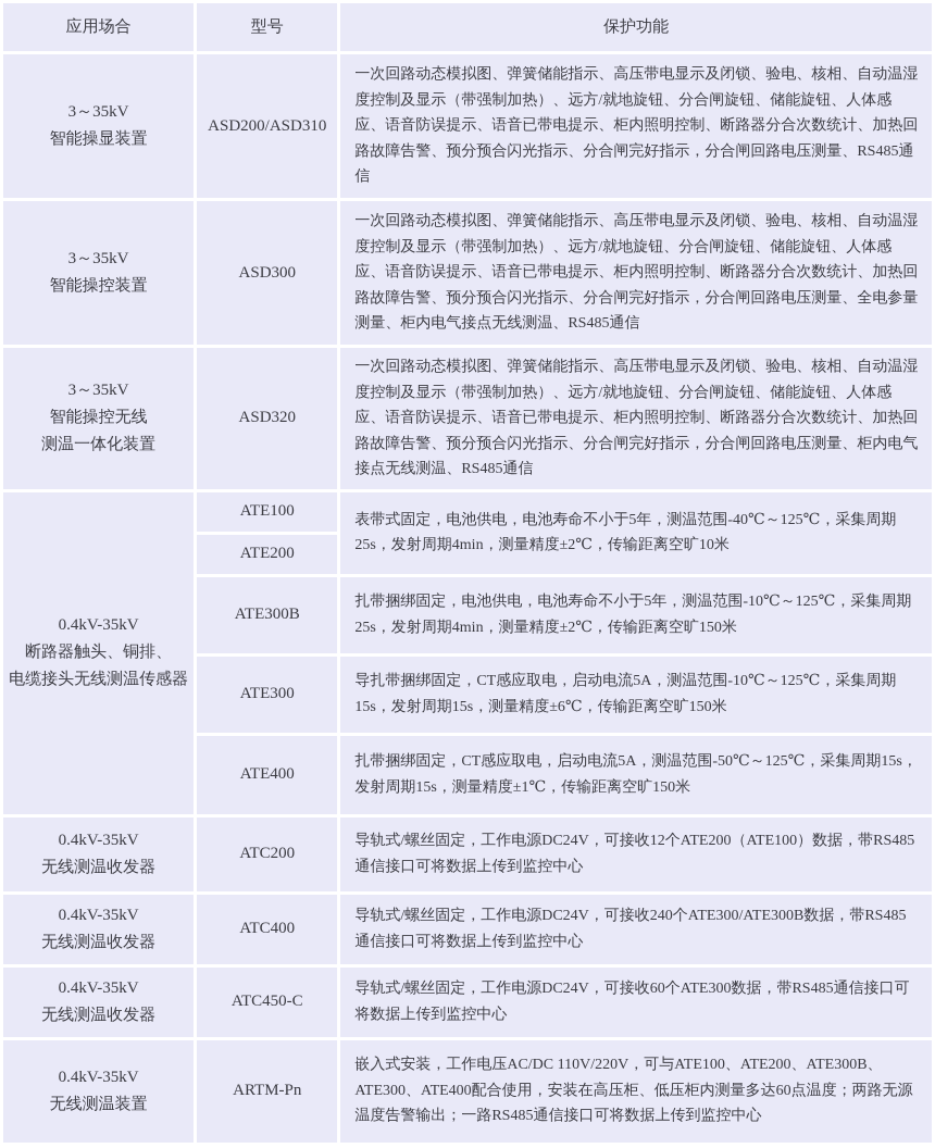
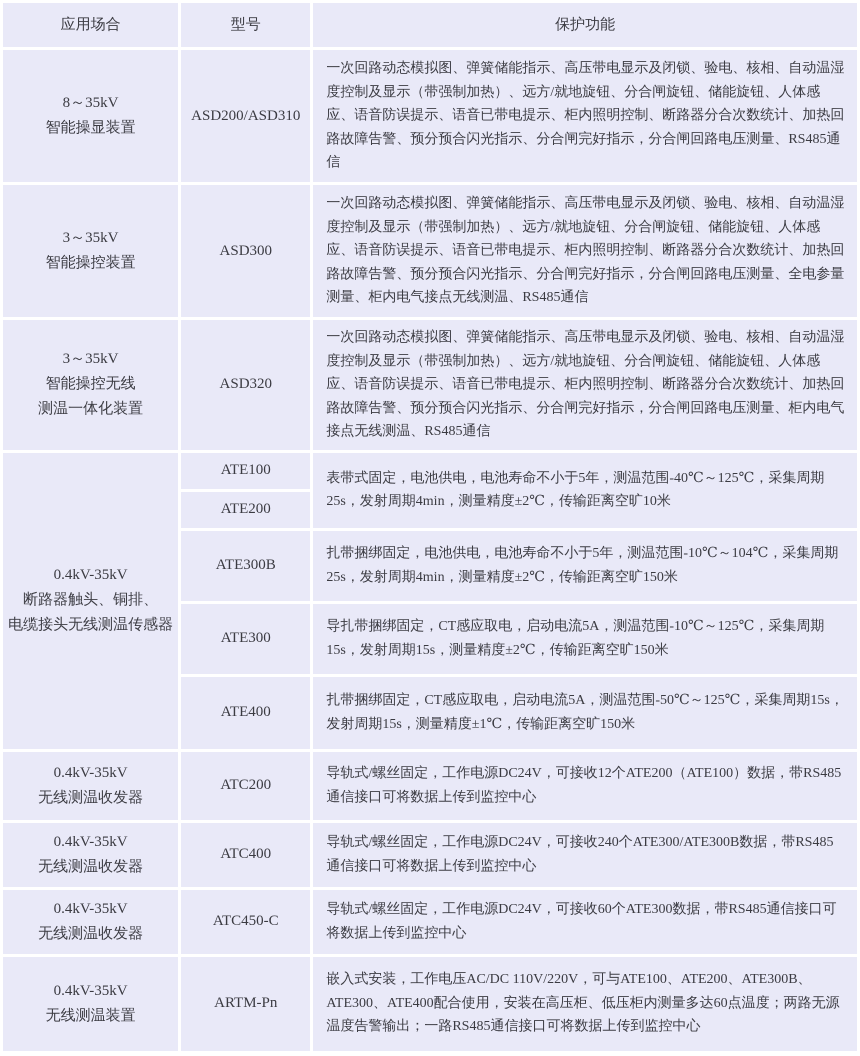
  应用场合	型号	保护功能
- 3～35kV 智能操显装置	ASD200/ASD310	一次回路动态模拟图、弹簧储能指示、高压带电显示及闭锁、验电、核相、自动温湿度控制及显示（带强制加热）、远方/就地旋钮、分合闸旋钮、储能旋钮、人体感应、语音防误提示、语音已带电提示、柜内照明控制、断路器分合次数统计、加热回路故障告警、预分预合闪光指示、分合闸完好指示，分合闸回路电压测量、RS485通信
+ 8～35kV 智能操显装置	ASD200/ASD310	一次回路动态模拟图、弹簧储能指示、高压带电显示及闭锁、验电、核相、自动温湿度控制及显示（带强制加热）、远方/就地旋钮、分合闸旋钮、储能旋钮、人体感应、语音防误提示、语音已带电提示、柜内照明控制、断路器分合次数统计、加热回路故障告警、预分预合闪光指示、分合闸完好指示，分合闸回路电压测量、RS485通信
  3～35kV 智能操控装置	ASD300	一次回路动态模拟图、弹簧储能指示、高压带电显示及闭锁、验电、核相、自动温湿度控制及显示（带强制加热）、远方/就地旋钮、分合闸旋钮、储能旋钮、人体感应、语音防误提示、语音已带电提示、柜内照明控制、断路器分合次数统计、加热回路故障告警、预分预合闪光指示、分合闸完好指示，分合闸回路电压测量、全电参量测量、柜内电气接点无线测温、RS485通信
  3～35kV 智能操控无线 测温一体化装置	ASD320	一次回路动态模拟图、弹簧储能指示、高压带电显示及闭锁、验电、核相、自动温湿度控制及显示（带强制加热）、远方/就地旋钮、分合闸旋钮、储能旋钮、人体感应、语音防误提示、语音已带电提示、柜内照明控制、断路器分合次数统计、加热回路故障告警、预分预合闪光指示、分合闸完好指示，分合闸回路电压测量、柜内电气接点无线测温、RS485通信
  0.4kV-35kV 断路器触头、铜排、 电缆接头无线测温传感器	ATE100	表带式固定，电池供电，电池寿命不小于5年，测温范围-40℃～125℃，采集周期25s，发射周期4min，测量精度±2℃，传输距离空旷10米
  ATE200
- ATE300B	扎带捆绑固定，电池供电，电池寿命不小于5年，测温范围-10℃～125℃，采集周期25s，发射周期4min，测量精度±2℃，传输距离空旷150米
+ ATE300B	扎带捆绑固定，电池供电，电池寿命不小于5年，测温范围-10℃～104℃，采集周期25s，发射周期4min，测量精度±2℃，传输距离空旷150米
- ATE300	导扎带捆绑固定，CT感应取电，启动电流5A，测温范围-10℃～125℃，采集周期15s，发射周期15s，测量精度±6℃，传输距离空旷150米
+ ATE300	导扎带捆绑固定，CT感应取电，启动电流5A，测温范围-10℃～125℃，采集周期15s，发射周期15s，测量精度±2℃，传输距离空旷150米
  ATE400	扎带捆绑固定，CT感应取电，启动电流5A，测温范围-50℃～125℃，采集周期15s，发射周期15s，测量精度±1℃，传输距离空旷150米
  0.4kV-35kV 无线测温收发器	ATC200	导轨式/螺丝固定，工作电源DC24V，可接收12个ATE200（ATE100）数据，带RS485通信接口可将数据上传到监控中心
  0.4kV-35kV 无线测温收发器	ATC400	导轨式/螺丝固定，工作电源DC24V，可接收240个ATE300/ATE300B数据，带RS485通信接口可将数据上传到监控中心
  0.4kV-35kV 无线测温收发器	ATC450-C	导轨式/螺丝固定，工作电源DC24V，可接收60个ATE300数据，带RS485通信接口可将数据上传到监控中心
  0.4kV-35kV 无线测温装置	ARTM-Pn	嵌入式安装，工作电压AC/DC 110V/220V，可与ATE100、ATE200、ATE300B、ATE300、ATE400配合使用，安装在高压柜、低压柜内测量多达60点温度；两路无源温度告警输出；一路RS485通信接口可将数据上传到监控中心
